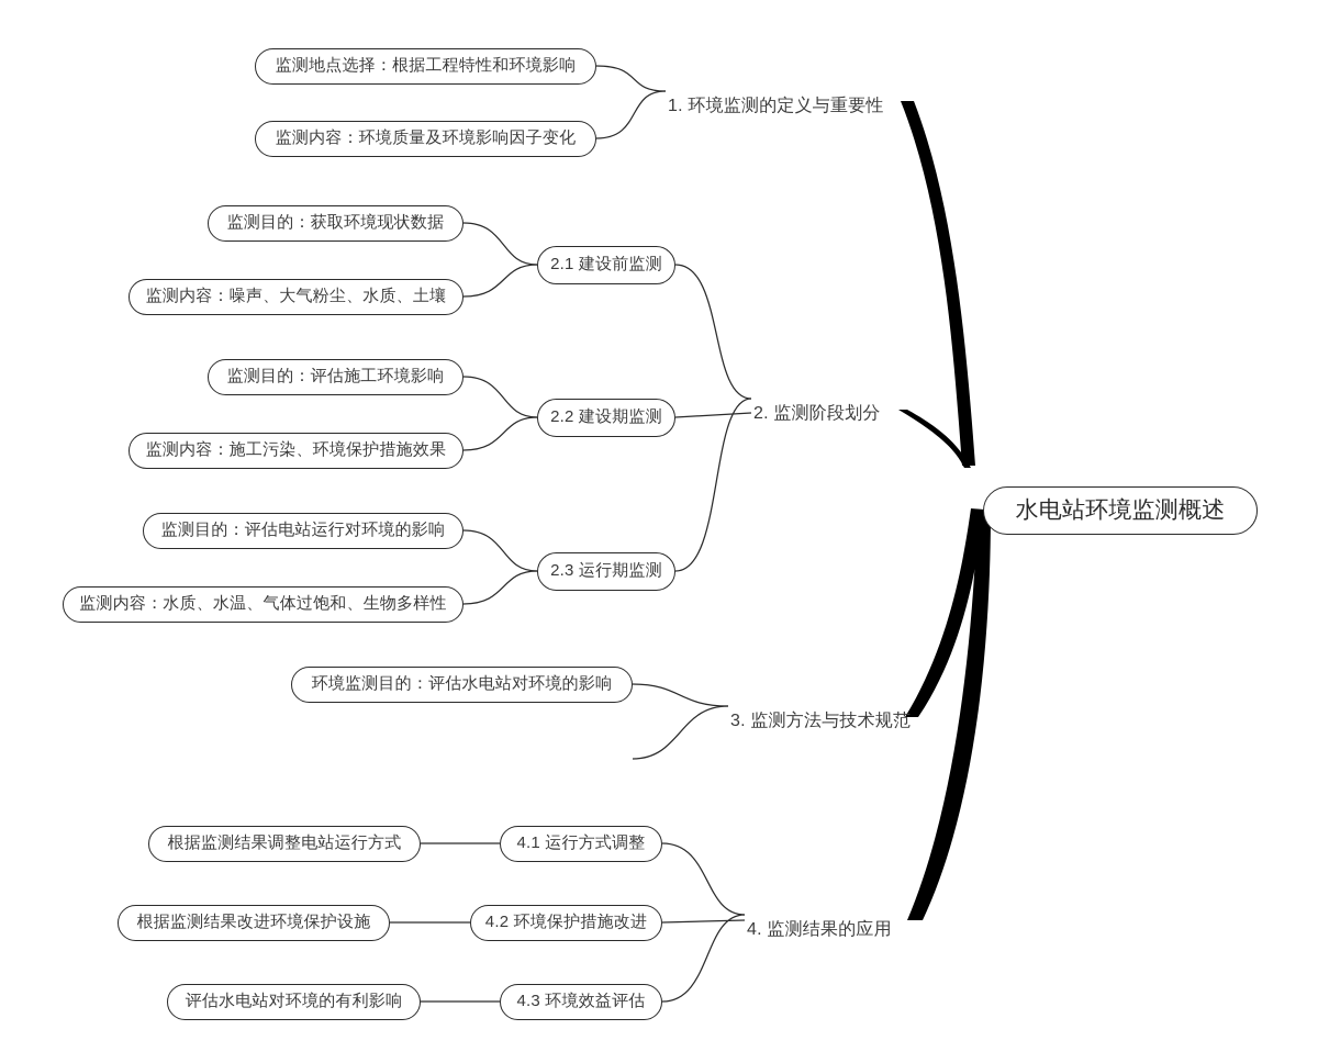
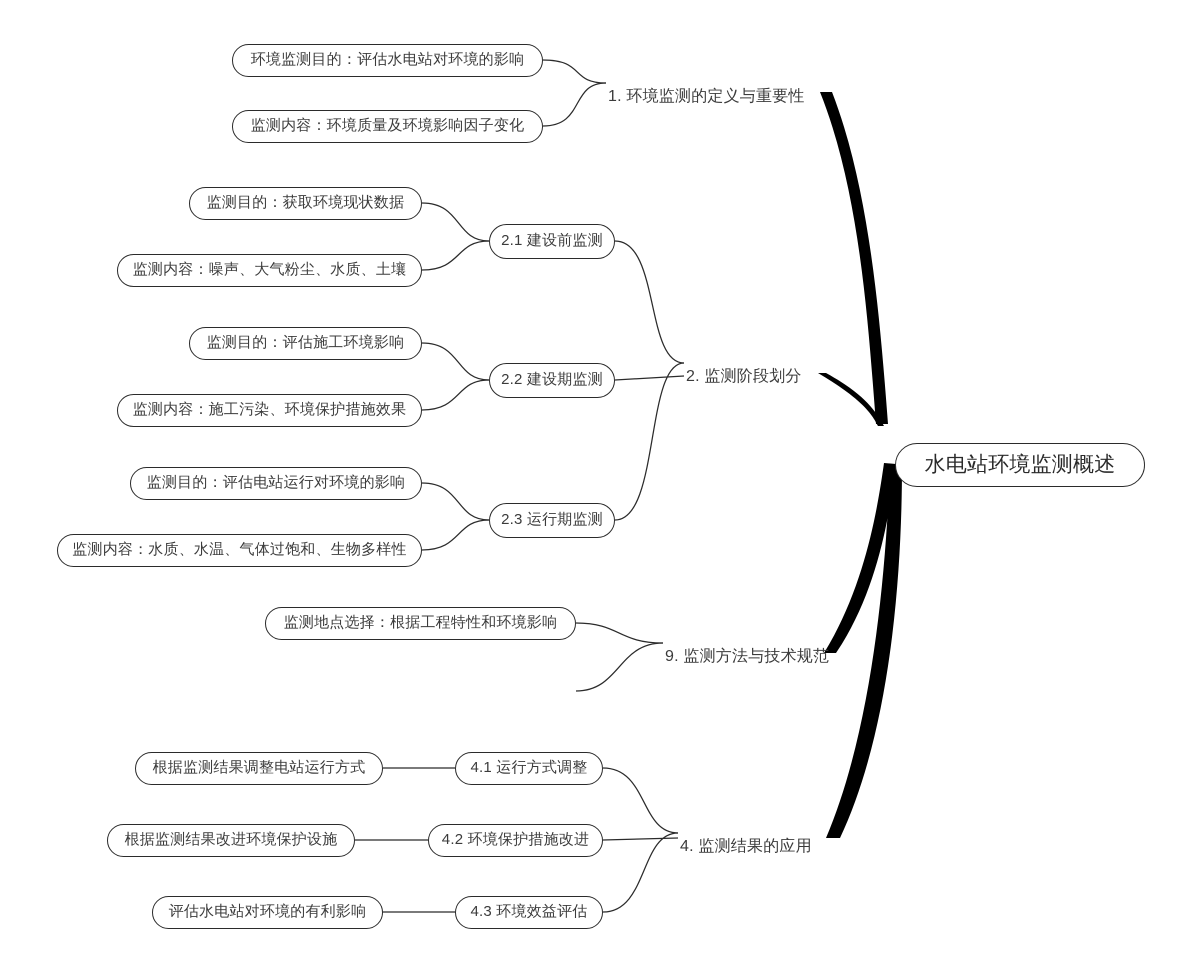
  水电站环境监测概述
  1. 环境监测的定义与重要性
- 监测地点选择：根据工程特性和环境影响
+ 环境监测目的：评估水电站对环境的影响
  监测内容：环境质量及环境影响因子变化
  2. 监测阶段划分
  2.1 建设前监测
  监测目的：获取环境现状数据
  监测内容：噪声、大气粉尘、水质、土壤
  2.2 建设期监测
  监测目的：评估施工环境影响
  监测内容：施工污染、环境保护措施效果
  2.3 运行期监测
  监测目的：评估电站运行对环境的影响
  监测内容：水质、水温、气体过饱和、生物多样性
- 3. 监测方法与技术规范
+ 9. 监测方法与技术规范
- 环境监测目的：评估水电站对环境的影响
+ 监测地点选择：根据工程特性和环境影响
  4. 监测结果的应用
  4.1 运行方式调整
  根据监测结果调整电站运行方式
  4.2 环境保护措施改进
  根据监测结果改进环境保护设施
  4.3 环境效益评估
  评估水电站对环境的有利影响
